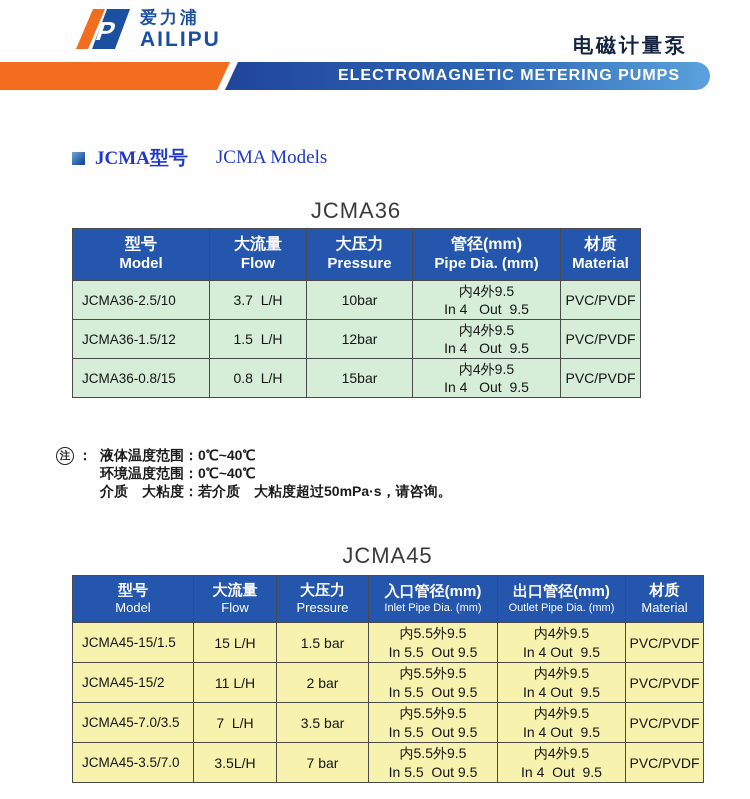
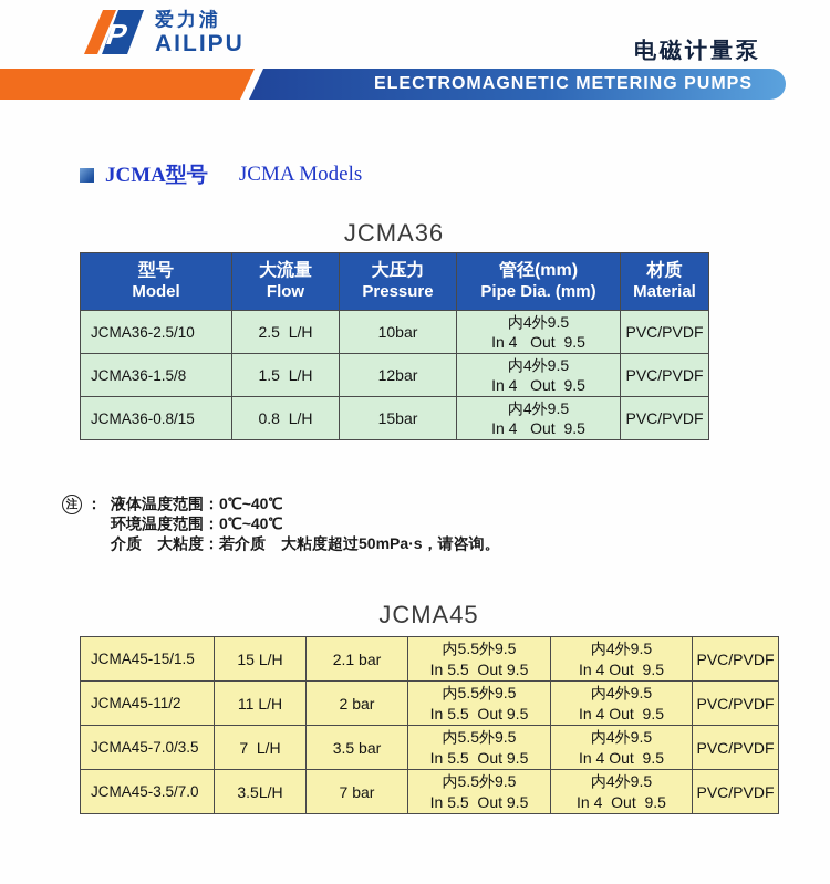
  爱力浦
  AILIPU
  电磁计量泵
  ELECTROMAGNETIC METERING PUMPS
  JCMA型号
  JCMA Models
  JCMA36
  型号Model	大流量Flow	大压力Pressure	管径(mm)Pipe Dia. (mm)	材质Material
- JCMA36-2.5/10	3.7 L/H	10bar	内4外9.5In 4 Out 9.5	PVC/PVDF
+ JCMA36-2.5/10	2.5 L/H	10bar	内4外9.5In 4 Out 9.5	PVC/PVDF
- JCMA36-1.5/12	1.5 L/H	12bar	内4外9.5In 4 Out 9.5	PVC/PVDF
+ JCMA36-1.5/8	1.5 L/H	12bar	内4外9.5In 4 Out 9.5	PVC/PVDF
  JCMA36-0.8/15	0.8 L/H	15bar	内4外9.5In 4 Out 9.5	PVC/PVDF
  注
  ：
  液体温度范围：0℃~40℃
  环境温度范围：0℃~40℃
  介质 大粘度：若介质 大粘度超过50mPa·s，请咨询。
  JCMA45
- 型号Model	大流量Flow	大压力Pressure	入口管径(mm)Inlet Pipe Dia. (mm)	出口管径(mm)Outlet Pipe Dia. (mm)	材质Material
- JCMA45-15/1.5	15 L/H	1.5 bar	内5.5外9.5In 5.5 Out 9.5	内4外9.5In 4 Out 9.5	PVC/PVDF
+ JCMA45-15/1.5	15 L/H	2.1 bar	内5.5外9.5In 5.5 Out 9.5	内4外9.5In 4 Out 9.5	PVC/PVDF
- JCMA45-15/2	11 L/H	2 bar	内5.5外9.5In 5.5 Out 9.5	内4外9.5In 4 Out 9.5	PVC/PVDF
+ JCMA45-11/2	11 L/H	2 bar	内5.5外9.5In 5.5 Out 9.5	内4外9.5In 4 Out 9.5	PVC/PVDF
  JCMA45-7.0/3.5	7 L/H	3.5 bar	内5.5外9.5In 5.5 Out 9.5	内4外9.5In 4 Out 9.5	PVC/PVDF
  JCMA45-3.5/7.0	3.5L/H	7 bar	内5.5外9.5In 5.5 Out 9.5	内4外9.5In 4 Out 9.5	PVC/PVDF
